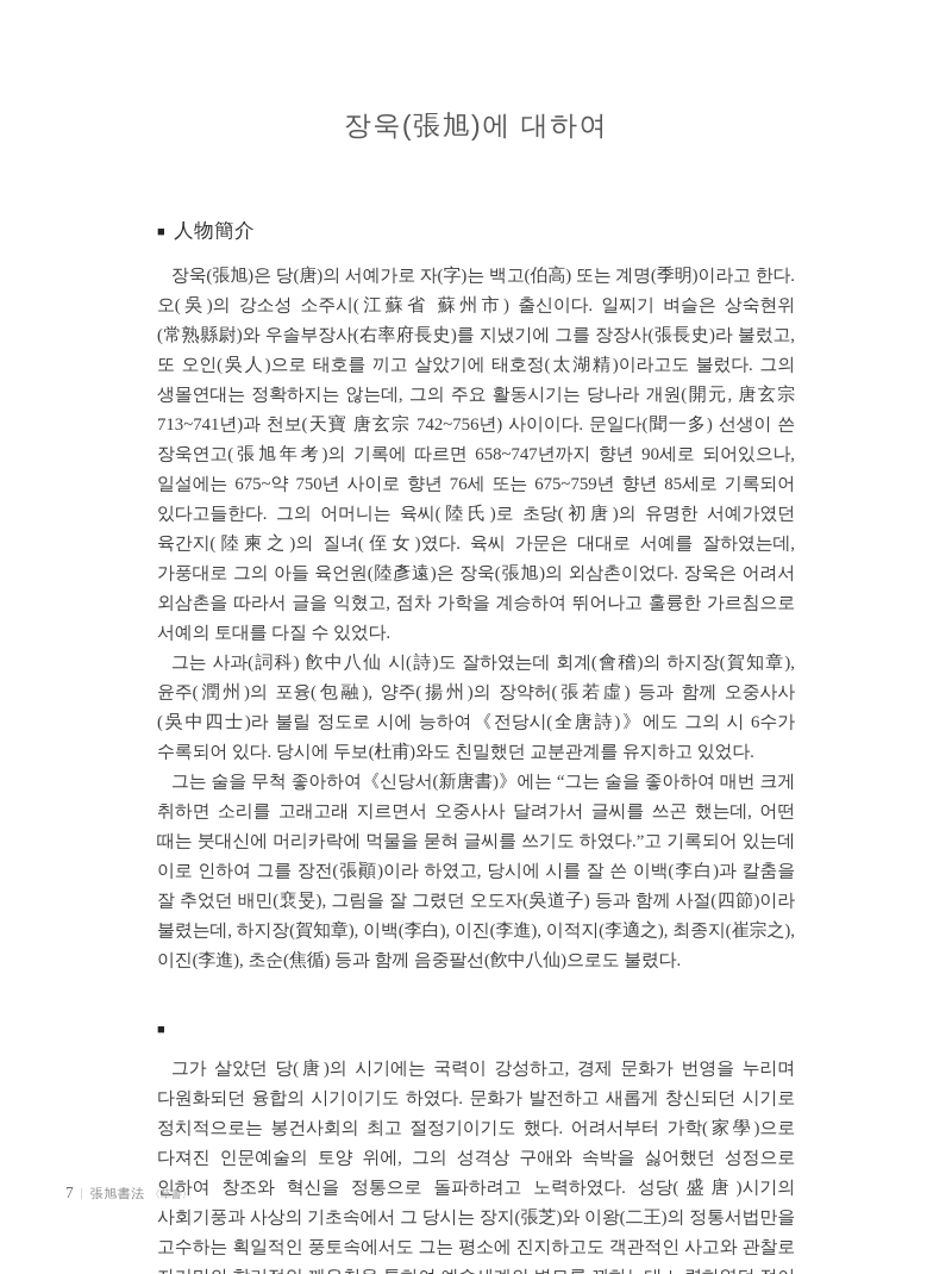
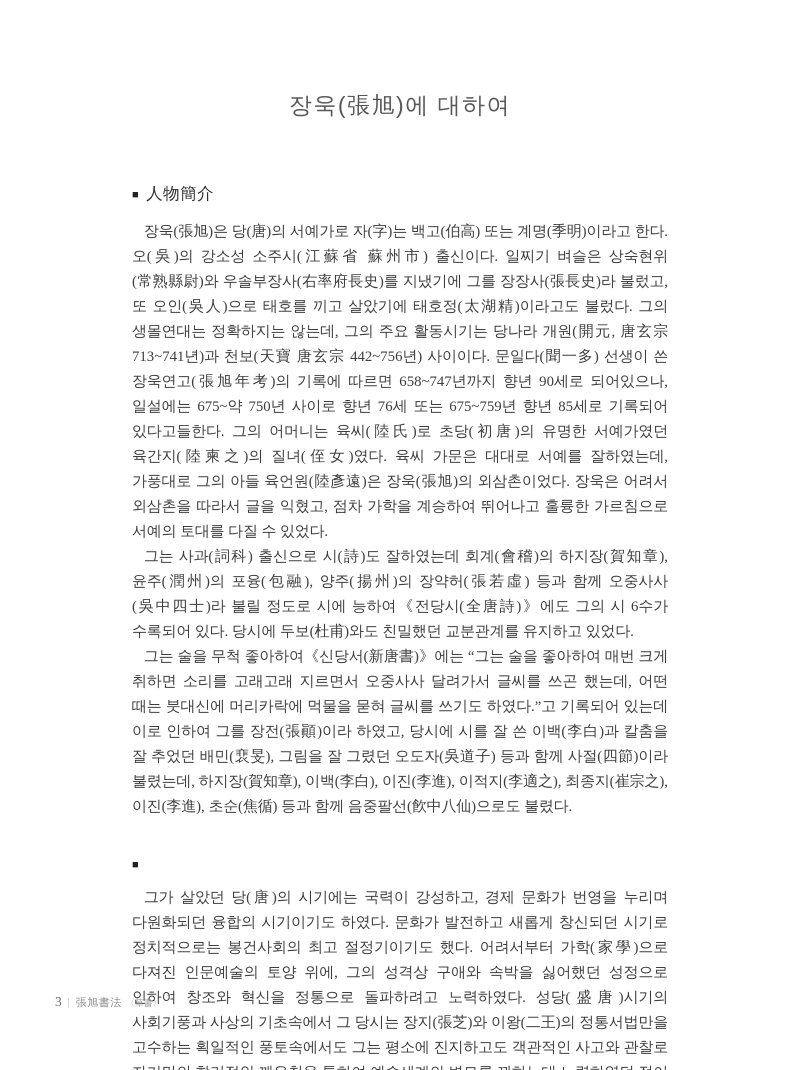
  장욱(張旭)에 대하여
  ■
  人物簡介
- 장욱(張旭)은 당(唐)의 서예가로 자(字)는 백고(伯高) 또는 계명(季明)이라고 한다. 오(吳)의 강소성 소주시(江蘇省 蘇州市) 출신이다. 일찌기 벼슬은 상숙현위(常熟縣尉)와 우솔부장사(右率府長史)를 지냈기에 그를 장장사(張長史)라 불렀고, 또 오인(吳人)으로 태호를 끼고 살았기에 태호정(太湖精)이라고도 불렀다. 그의 생몰연대는 정확하지는 않는데, 그의 주요 활동시기는 당나라 개원(開元, 唐玄宗 713~741년)과 천보(天寶 唐玄宗 742~756년) 사이이다. 문일다(聞一多) 선생이 쓴 장욱연고(張旭年考)의 기록에 따르면 658~747년까지 향년 90세로 되어있으나, 일설에는 675~약 750년 사이로 향년 76세 또는 675~759년 향년 85세로 기록되어 있다고들한다. 그의 어머니는 육씨(陸氏)로 초당(初唐)의 유명한 서예가였던 육간지(陸柬之)의 질녀(侄女)였다. 육씨 가문은 대대로 서예를 잘하였는데, 가풍대로 그의 아들 육언원(陸彥遠)은 장욱(張旭)의 외삼촌이었다. 장욱은 어려서 외삼촌을 따라서 글을 익혔고, 점차 가학을 계승하여 뛰어나고 훌륭한 가르침으로 서예의 토대를 다질 수 있었다.
+ 장욱(張旭)은 당(唐)의 서예가로 자(字)는 백고(伯高) 또는 계명(季明)이라고 한다. 오(吳)의 강소성 소주시(江蘇省 蘇州市) 출신이다. 일찌기 벼슬은 상숙현위(常熟縣尉)와 우솔부장사(右率府長史)를 지냈기에 그를 장장사(張長史)라 불렀고, 또 오인(吳人)으로 태호를 끼고 살았기에 태호정(太湖精)이라고도 불렀다. 그의 생몰연대는 정확하지는 않는데, 그의 주요 활동시기는 당나라 개원(開元, 唐玄宗 713~741년)과 천보(天寶 唐玄宗 442~756년) 사이이다. 문일다(聞一多) 선생이 쓴 장욱연고(張旭年考)의 기록에 따르면 658~747년까지 향년 90세로 되어있으나, 일설에는 675~약 750년 사이로 향년 76세 또는 675~759년 향년 85세로 기록되어 있다고들한다. 그의 어머니는 육씨(陸氏)로 초당(初唐)의 유명한 서예가였던 육간지(陸柬之)의 질녀(侄女)였다. 육씨 가문은 대대로 서예를 잘하였는데, 가풍대로 그의 아들 육언원(陸彥遠)은 장욱(張旭)의 외삼촌이었다. 장욱은 어려서 외삼촌을 따라서 글을 익혔고, 점차 가학을 계승하여 뛰어나고 훌륭한 가르침으로 서예의 토대를 다질 수 있었다.
- 그는 사과(詞科) 飮中八仙 시(詩)도 잘하였는데 회계(會稽)의 하지장(賀知章), 윤주(潤州)의 포융(包融), 양주(揚州)의 장약허(張若虛) 등과 함께 오중사사(吳中四士)라 불릴 정도로 시에 능하여《전당시(全唐詩)》에도 그의 시 6수가 수록되어 있다. 당시에 두보(杜甫)와도 친밀했던 교분관계를 유지하고 있었다.
+ 그는 사과(詞科) 출신으로 시(詩)도 잘하였는데 회계(會稽)의 하지장(賀知章), 윤주(潤州)의 포융(包融), 양주(揚州)의 장약허(張若虛) 등과 함께 오중사사(吳中四士)라 불릴 정도로 시에 능하여《전당시(全唐詩)》에도 그의 시 6수가 수록되어 있다. 당시에 두보(杜甫)와도 친밀했던 교분관계를 유지하고 있었다.
  그는 술을 무척 좋아하여《신당서(新唐書)》에는 “그는 술을 좋아하여 매번 크게 취하면 소리를 고래고래 지르면서 오중사사 달려가서 글씨를 쓰곤 했는데, 어떤 때는 붓대신에 머리카락에 먹물을 묻혀 글씨를 쓰기도 하였다.”고 기록되어 있는데 이로 인하여 그를 장전(張顚)이라 하였고, 당시에 시를 잘 쓴 이백(李白)과 칼춤을 잘 추었던 배민(裵旻), 그림을 잘 그렸던 오도자(吳道子) 등과 함께 사절(四節)이라 불렸는데, 하지장(賀知章), 이백(李白), 이진(李進), 이적지(李適之), 최종지(崔宗之), 이진(李進), 초순(焦循) 등과 함께 음중팔선(飮中八仙)으로도 불렸다.
  ■
  그가 살았던 당(唐)의 시기에는 국력이 강성하고, 경제 문화가 번영을 누리며 다원화되던 융합의 시기이기도 하였다. 문화가 발전하고 새롭게 창신되던 시기로 정치적으로는 봉건사회의 최고 절정기이기도 했다. 어려서부터 가학(家學)으로 다져진 인문예술의 토양 위에, 그의 성격상 구애와 속박을 싫어했던 성정으로 인하여 창조와 혁신을 정통으로 돌파하려고 노력하였다. 성당(盛唐)시기의 사회기풍과 사상의 기초속에서 그 당시는 장지(張芝)와 이왕(二王)의 정통서법만을 고수하는 획일적인 풍토속에서도 그는 평소에 진지하고도 객관적인 사고와 관찰로
- 7
+ 3
  |
  張旭書法
  〈草書〉
